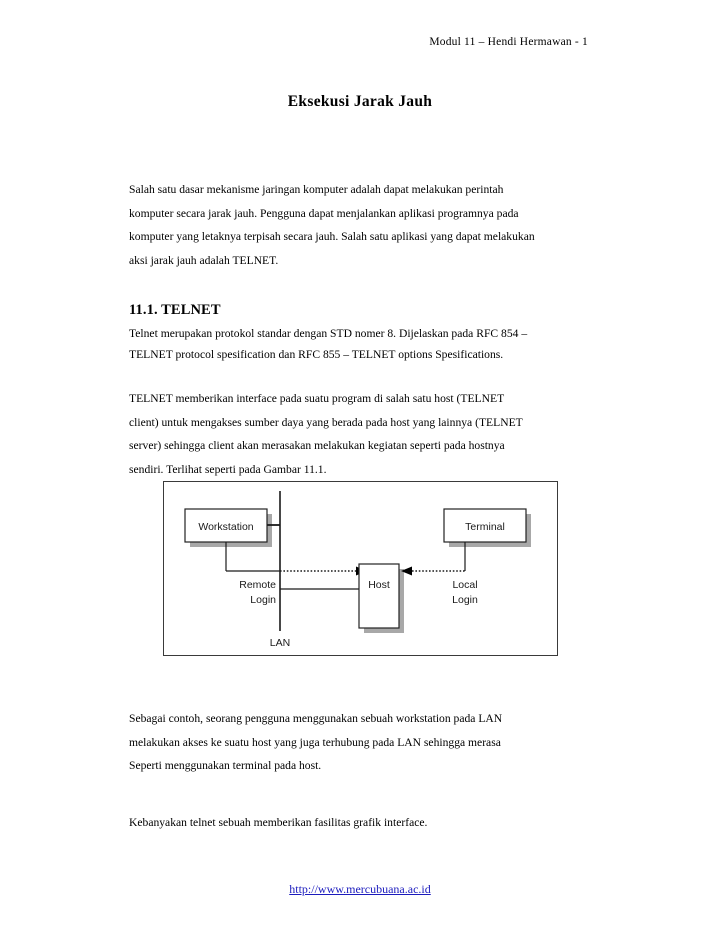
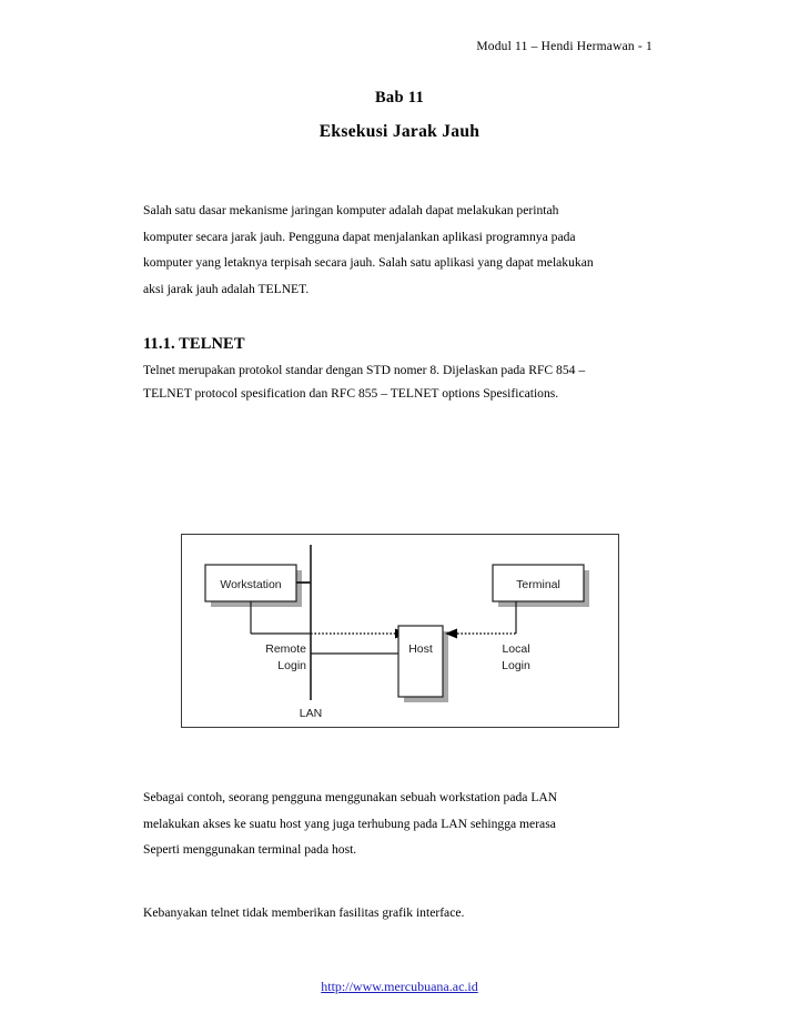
  Modul 11 – Hendi Hermawan - 1
+ Bab 11
  Eksekusi Jarak Jauh
  Salah satu dasar mekanisme jaringan komputer adalah dapat melakukan perintah komputer secara jarak jauh. Pengguna dapat menjalankan aplikasi programnya pada komputer yang letaknya terpisah secara jauh. Salah satu aplikasi yang dapat melakukan aksi jarak jauh adalah TELNET.
  11.1. TELNET
  Telnet merupakan protokol standar dengan STD nomer 8. Dijelaskan pada RFC 854 – TELNET protocol spesification dan RFC 855 – TELNET options Spesifications.
- TELNET memberikan interface pada suatu program di salah satu host (TELNET client) untuk mengakses sumber daya yang berada pada host yang lainnya (TELNET server) sehingga client akan merasakan melakukan kegiatan seperti pada hostnya sendiri. Terlihat seperti pada Gambar 11.1.
  Workstation
  Host
  Terminal
  Remote
  Login
  Local
  Login
  LAN
  Sebagai contoh, seorang pengguna menggunakan sebuah workstation pada LAN melakukan akses ke suatu host yang juga terhubung pada LAN sehingga merasa Seperti menggunakan terminal pada host.
- Kebanyakan telnet sebuah memberikan fasilitas grafik interface.
+ Kebanyakan telnet tidak memberikan fasilitas grafik interface.
  http://www.mercubuana.ac.id
